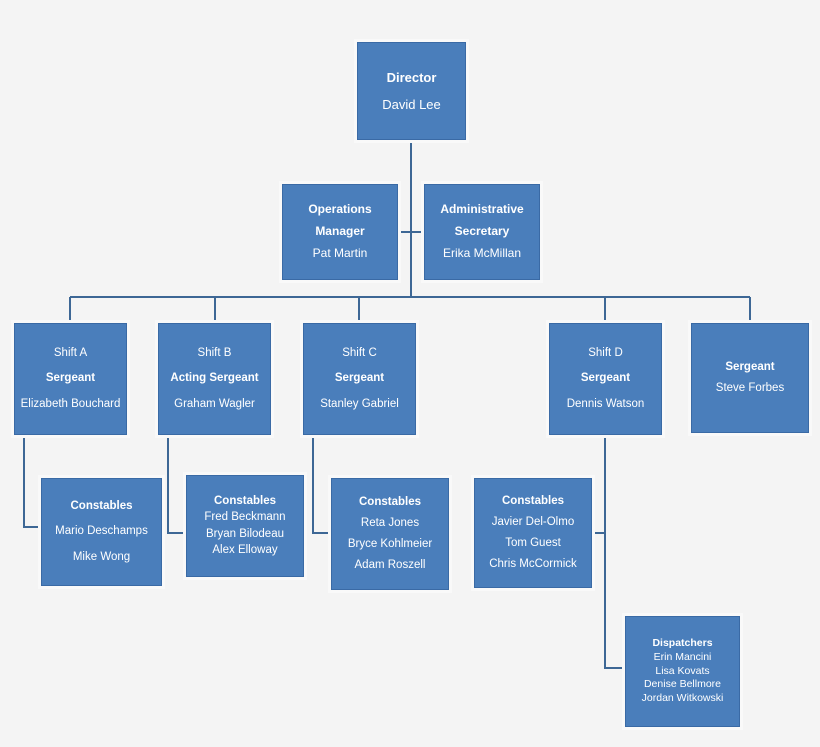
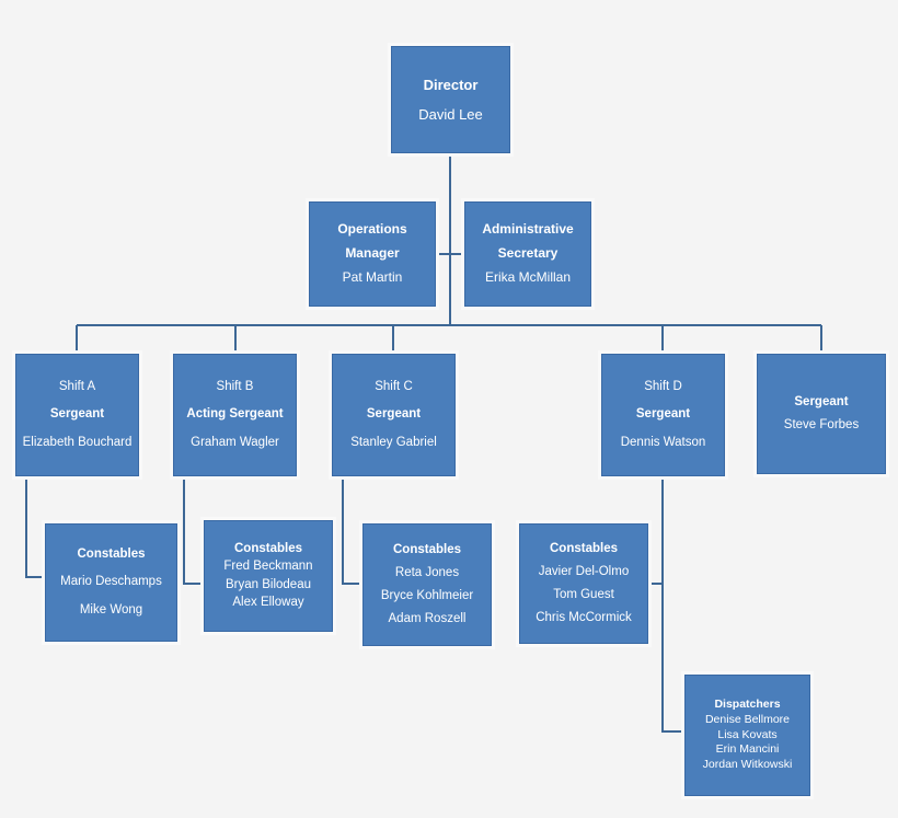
  Director
  David Lee
  Operations
  Manager
  Pat Martin
  Administrative
  Secretary
  Erika McMillan
  Shift A
  Sergeant
  Elizabeth Bouchard
  Shift B
  Acting Sergeant
  Graham Wagler
  Shift C
  Sergeant
  Stanley Gabriel
  Shift D
  Sergeant
  Dennis Watson
  Sergeant
  Steve Forbes
  Constables
  Mario Deschamps
  Mike Wong
  Constables
  Fred Beckmann
  Bryan Bilodeau
  Alex Elloway
  Constables
  Reta Jones
  Bryce Kohlmeier
  Adam Roszell
  Constables
  Javier Del-Olmo
  Tom Guest
  Chris McCormick
  Dispatchers
- Erin Mancini
+ Denise Bellmore
  Lisa Kovats
- Denise Bellmore
+ Erin Mancini
  Jordan Witkowski
